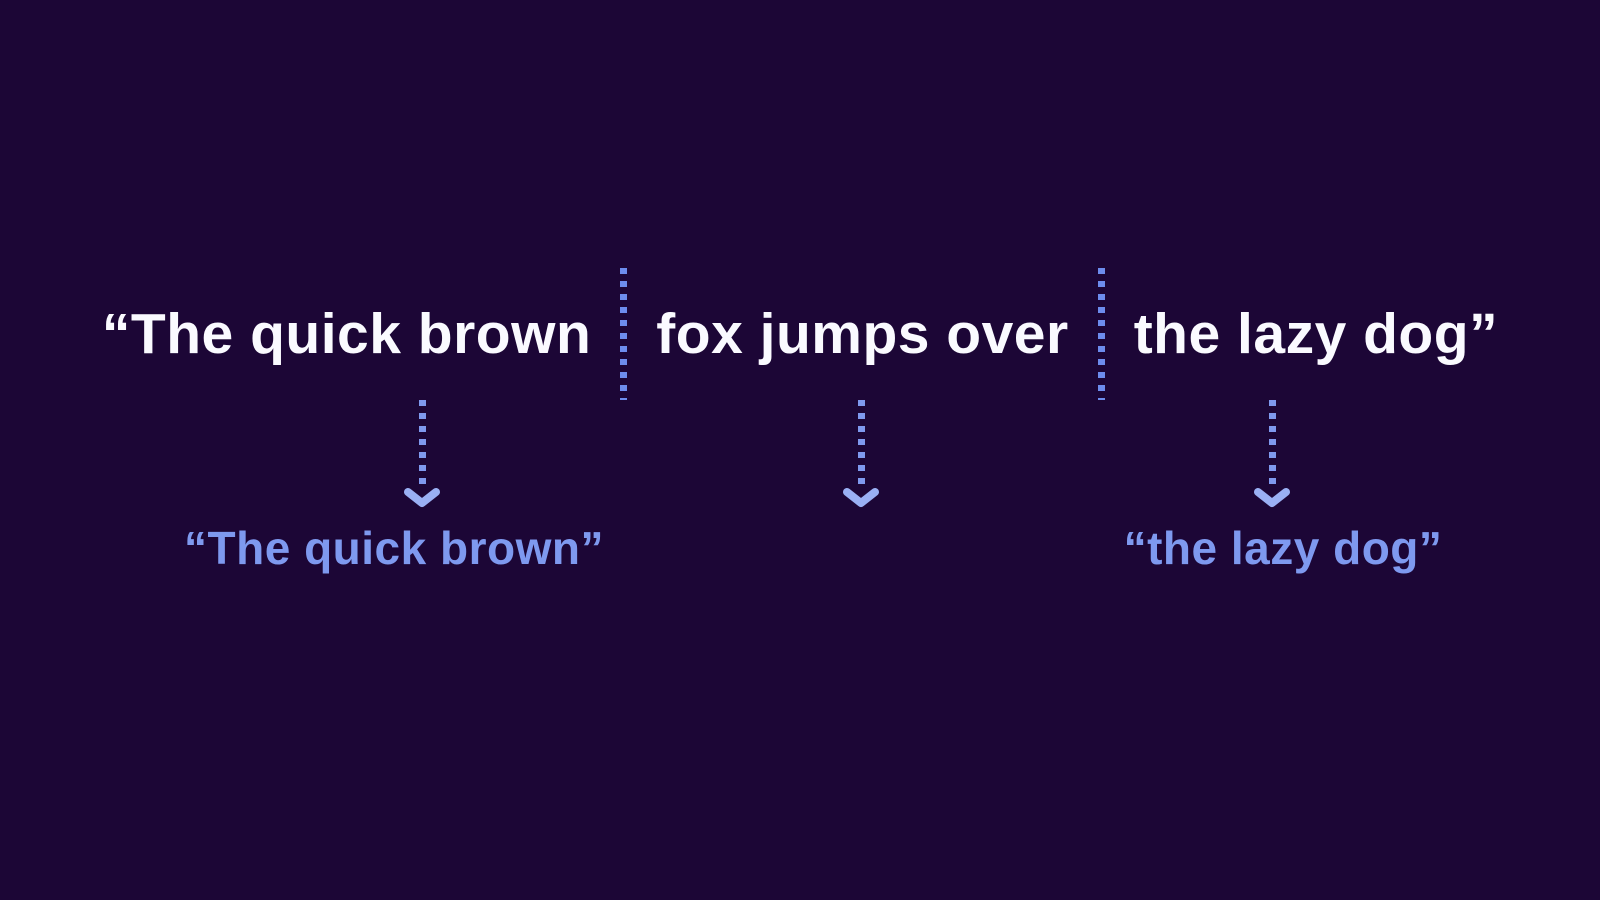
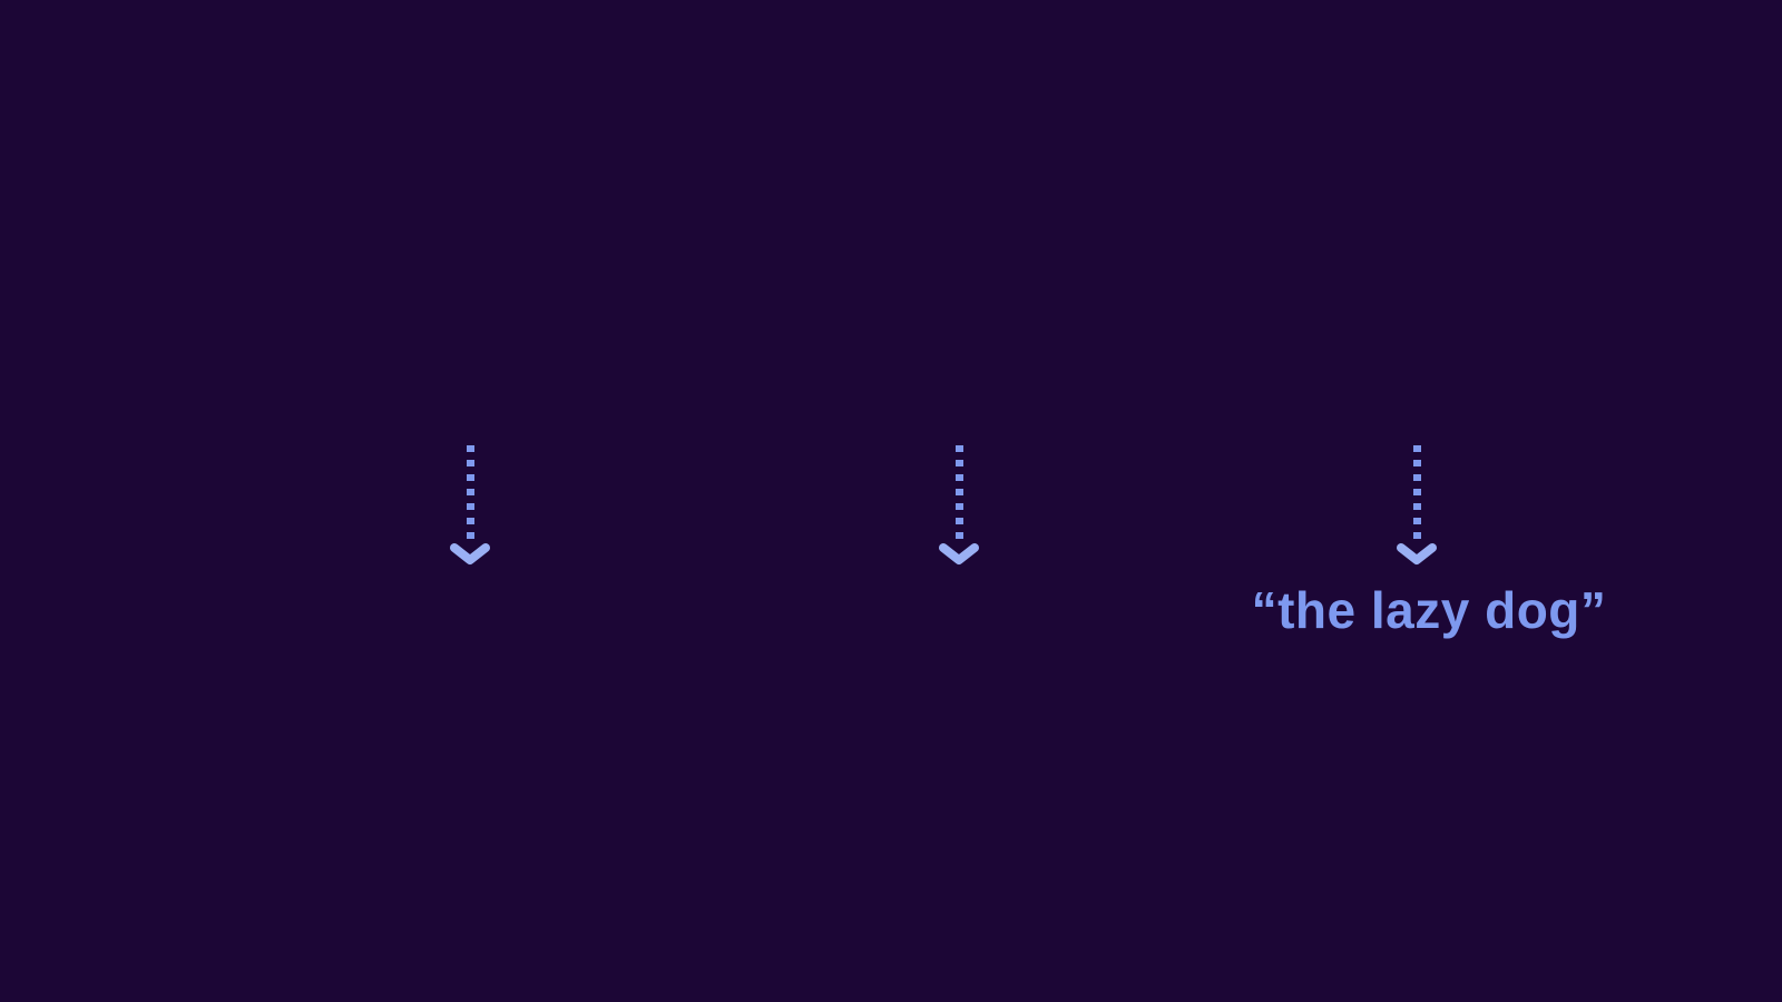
- “The quick brown
- fox jumps over
- the lazy dog”
- “The quick brown”
  “the lazy dog”
